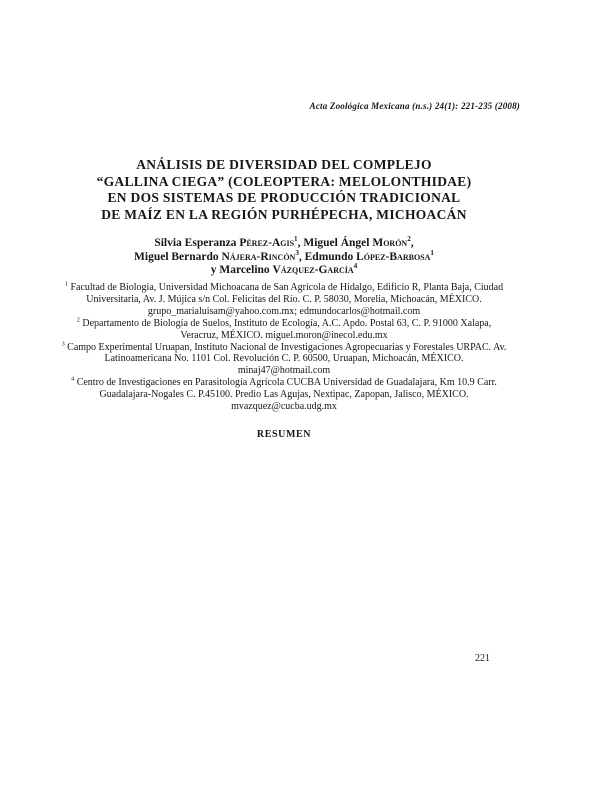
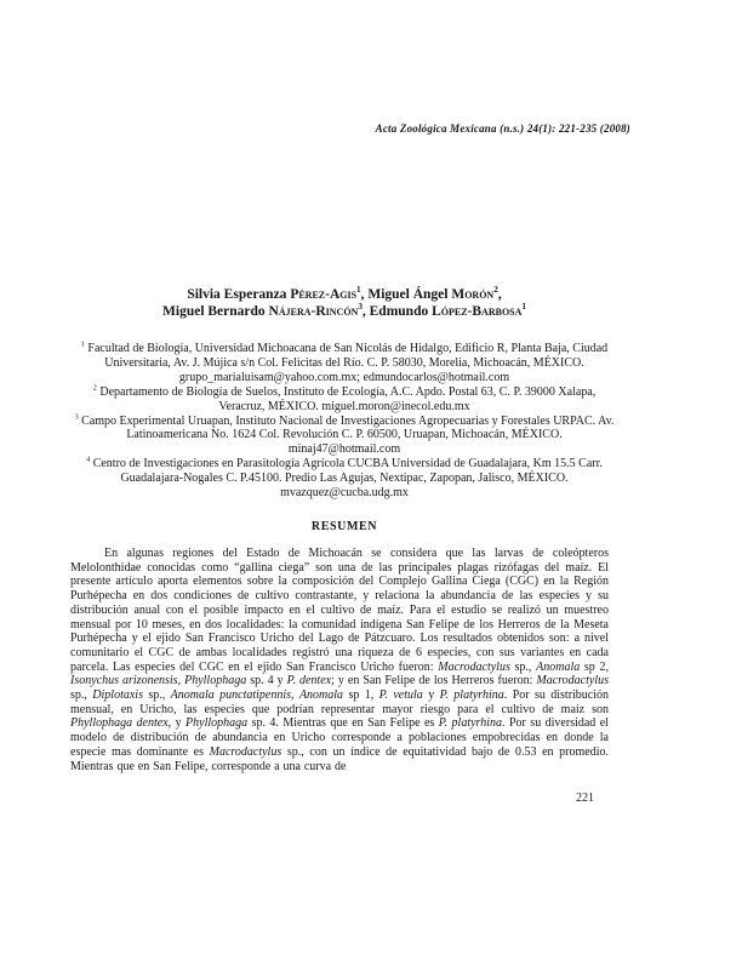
  Acta Zoológica Mexicana (n.s.) 24(1): 221-235 (2008)
- ANÁLISIS DE DIVERSIDAD DEL COMPLEJO
- “GALLINA CIEGA” (COLEOPTERA: MELOLONTHIDAE)
- EN DOS SISTEMAS DE PRODUCCIÓN TRADICIONAL
- DE MAÍZ EN LA REGIÓN PURHÉPECHA, MICHOACÁN
  Silvia Esperanza Pérez-Agis1, Miguel Ángel Morón2,
  Miguel Bernardo Nájera-Rincón3, Edmundo López-Barbosa1
- y Marcelino Vázquez-García4
- Facultad de Biología, Universidad Michoacana de San Agrícola de Hidalgo, Edificio R, Planta Baja, Ciudad Universitaria, Av. J. Mújica s/n Col. Felicitas del Río. C. P. 58030, Morelia, Michoacán, MÉXICO. grupo_marialuisam@yahoo.com.mx; edmundocarlos@hotmail.com
+ Facultad de Biología, Universidad Michoacana de San Nicolás de Hidalgo, Edificio R, Planta Baja, Ciudad Universitaria, Av. J. Mújica s/n Col. Felicitas del Río. C. P. 58030, Morelia, Michoacán, MÉXICO. grupo_marialuisam@yahoo.com.mx; edmundocarlos@hotmail.com
- Departamento de Biología de Suelos, Instituto de Ecología, A.C. Apdo. Postal 63, C. P. 91000 Xalapa, Veracruz, MÉXICO. miguel.moron@inecol.edu.mx
+ Departamento de Biología de Suelos, Instituto de Ecología, A.C. Apdo. Postal 63, C. P. 39000 Xalapa, Veracruz, MÉXICO. miguel.moron@inecol.edu.mx
- Campo Experimental Uruapan, Instituto Nacional de Investigaciones Agropecuarias y Forestales URPAC. Av. Latinoamericana No. 1101 Col. Revolución C. P. 60500, Uruapan, Michoacán, MÉXICO. minaj47@hotmail.com
+ Campo Experimental Uruapan, Instituto Nacional de Investigaciones Agropecuarias y Forestales URPAC. Av. Latinoamericana No. 1624 Col. Revolución C. P. 60500, Uruapan, Michoacán, MÉXICO. minaj47@hotmail.com
- Centro de Investigaciones en Parasitología Agrícola CUCBA Universidad de Guadalajara, Km 10.9 Carr. Guadalajara-Nogales C. P.45100. Predio Las Agujas, Nextipac, Zapopan, Jalisco, MÉXICO. mvazquez@cucba.udg.mx
+ Centro de Investigaciones en Parasitología Agrícola CUCBA Universidad de Guadalajara, Km 15.5 Carr. Guadalajara-Nogales C. P.45100. Predio Las Agujas, Nextipac, Zapopan, Jalisco, MÉXICO. mvazquez@cucba.udg.mx
  RESUMEN
+ En algunas regiones del Estado de Michoacán se considera que las larvas de coleópteros Melolonthidae conocidas como “gallina ciega” son una de las principales plagas rizófagas del maíz. El presente artículo aporta elementos sobre la composición del Complejo Gallina Ciega (CGC) en la Región Purhépecha en dos condiciones de cultivo contrastante, y relaciona la abundancia de las especies y su distribución anual con el posible impacto en el cultivo de maíz. Para el estudio se realizó un muestreo mensual por 10 meses, en dos localidades: la comunidad indígena San Felipe de los Herreros de la Meseta Purhépecha y el ejido San Francisco Uricho del Lago de Pátzcuaro. Los resultados obtenidos son: a nivel comunitario el CGC de ambas localidades registró una riqueza de 6 especies, con sus variantes en cada parcela. Las especies del CGC en el ejido San Francisco Uricho fueron: Macrodactylus sp., Anomala sp 2, Isonychus arizonensis, Phyllophaga sp. 4 y P. dentex; y en San Felipe de los Herreros fueron: Macrodactylus sp., Diplotaxis sp., Anomala punctatipennis, Anomala sp 1, P. vetula y P. platyrhina. Por su distribución mensual, en Uricho, las especies que podrían representar mayor riesgo para el cultivo de maíz son Phyllophaga dentex, y Phyllophaga sp. 4. Mientras que en San Felipe es P. platyrhina. Por su diversidad el modelo de distribución de abundancia en Uricho corresponde a poblaciones empobrecidas en donde la especie mas dominante es Macrodactylus sp., con un índice de equitatividad bajo de 0.53 en promedio. Mientras que en San Felipe, corresponde a una curva de
  221
